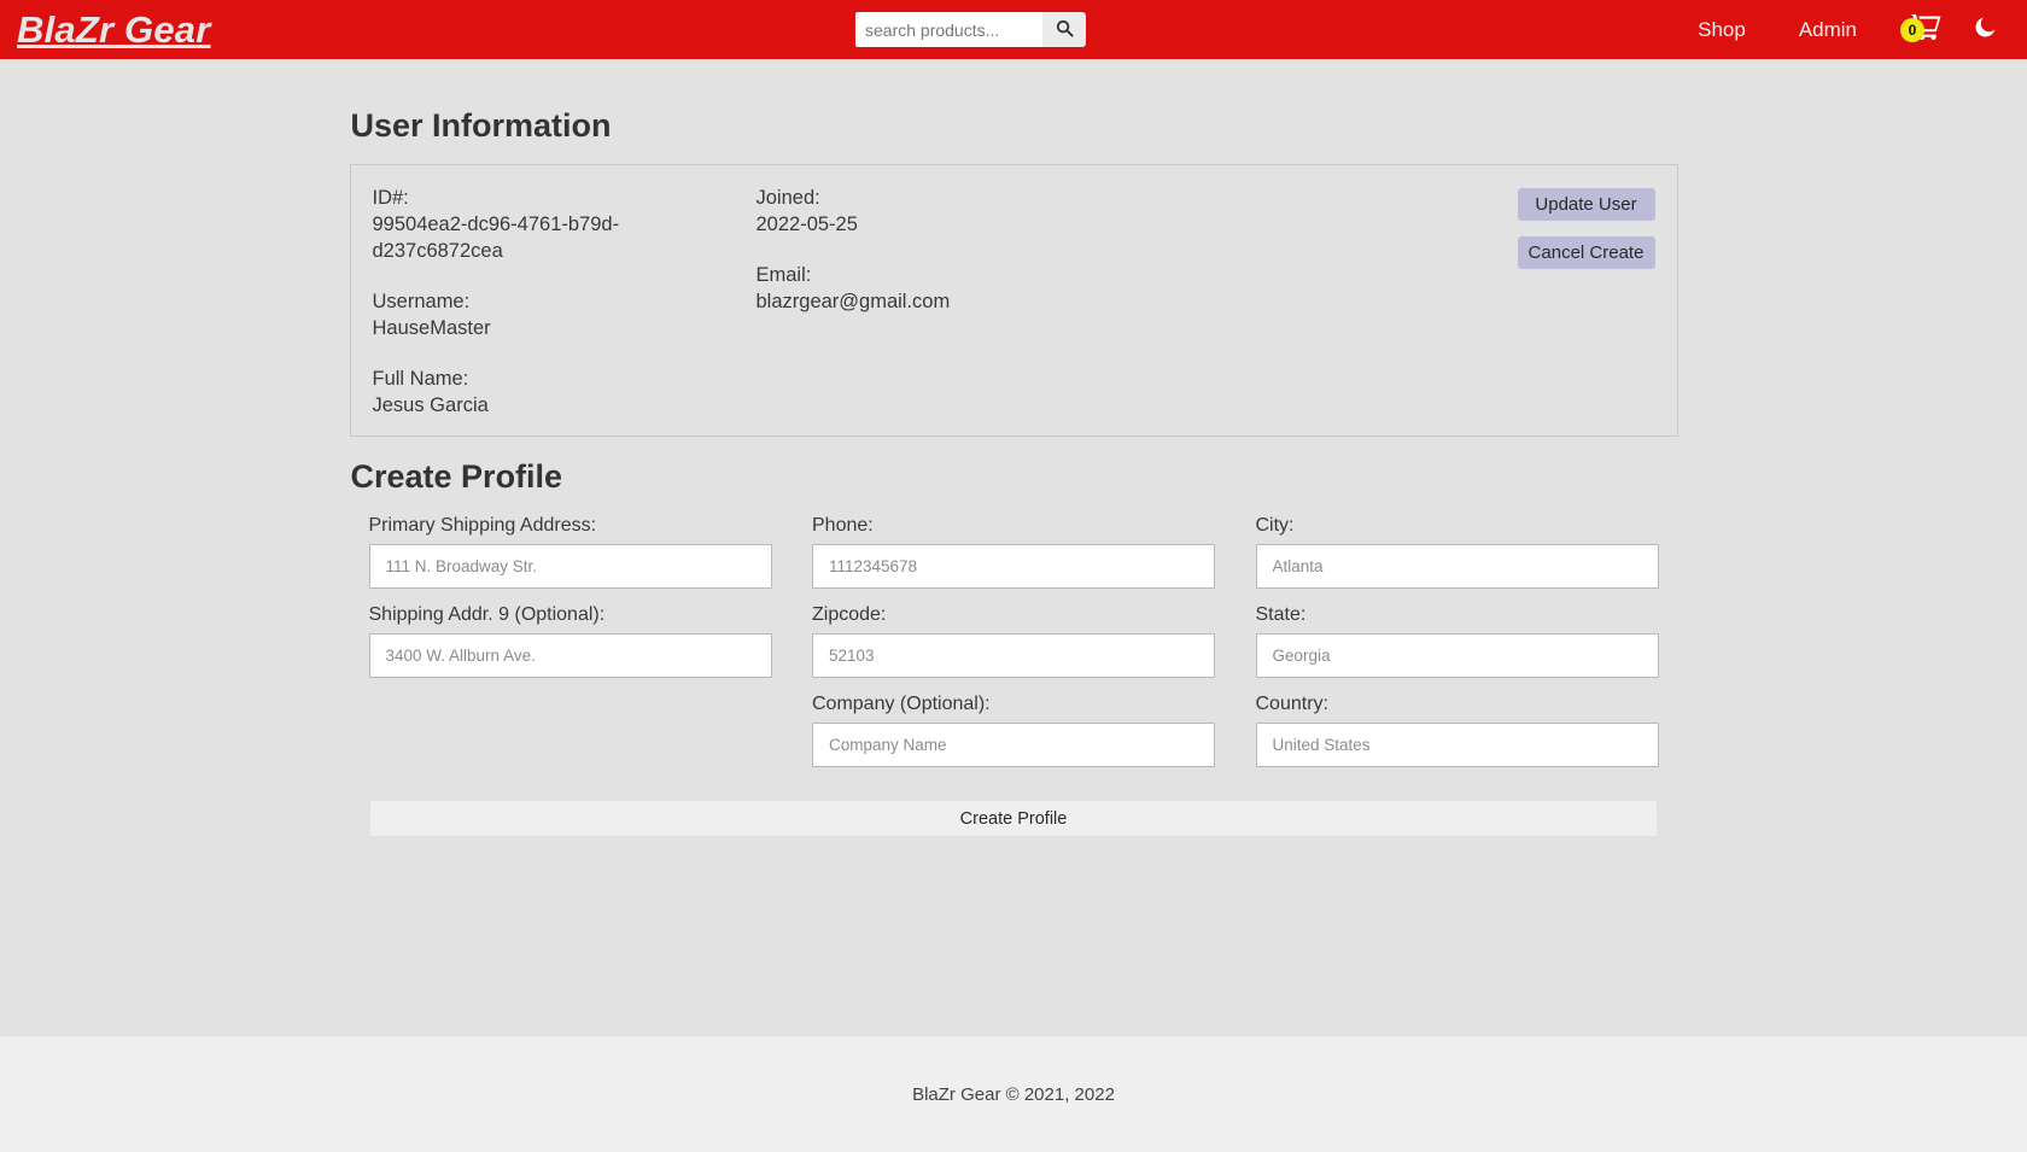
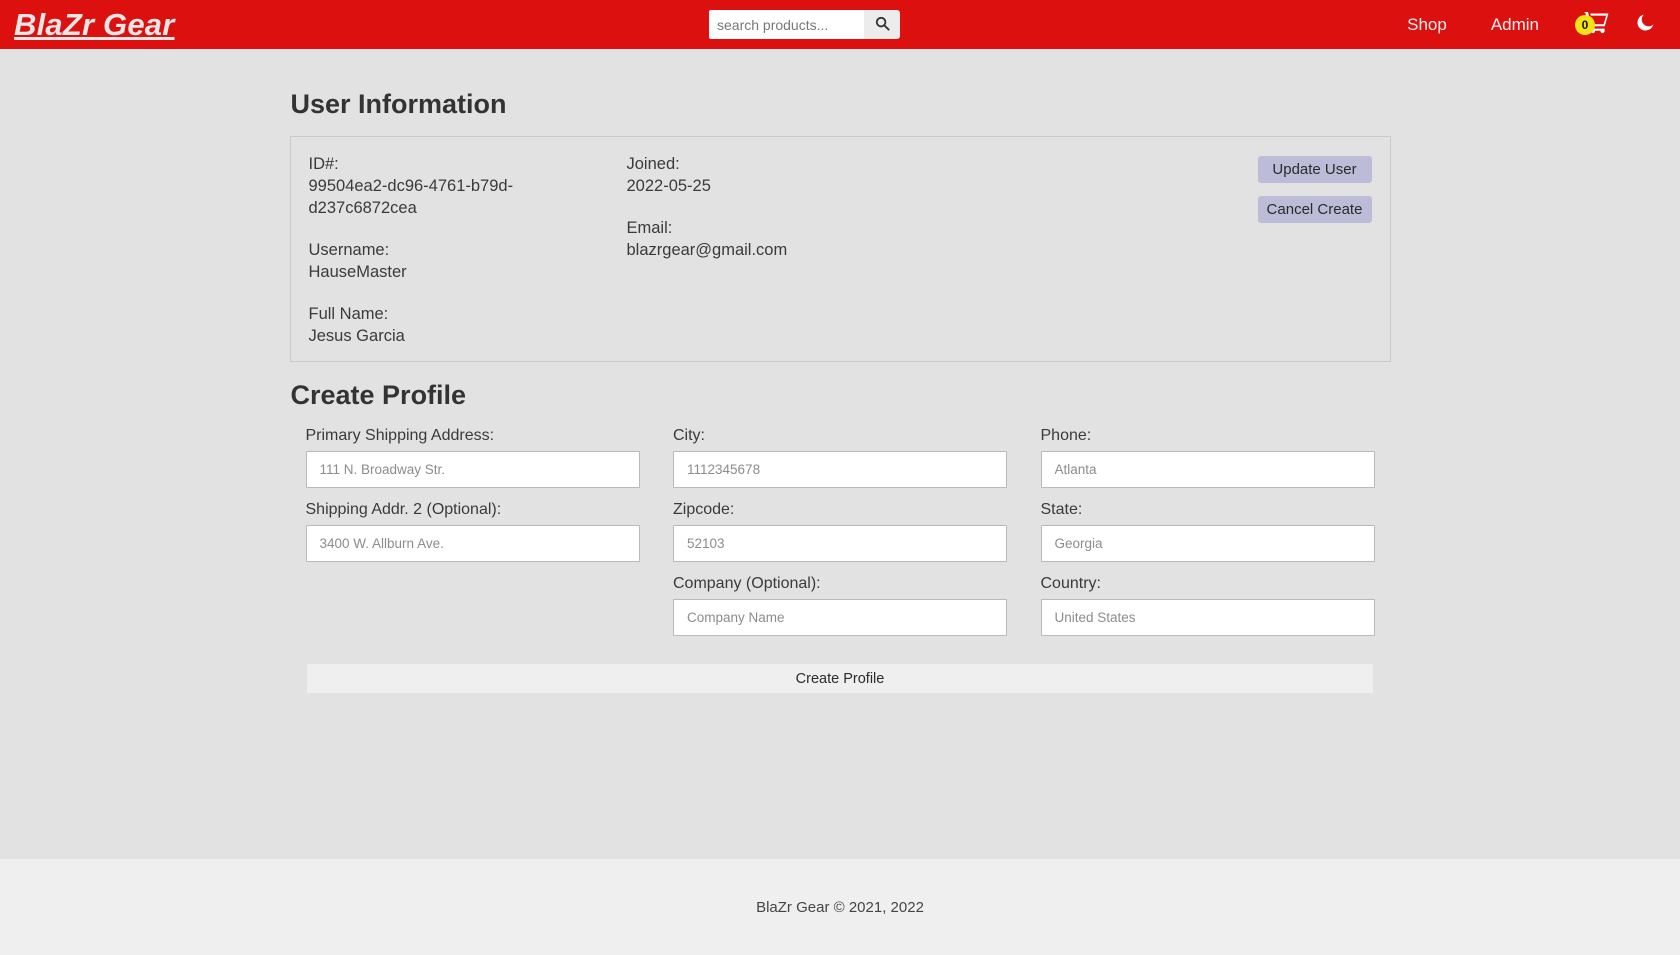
  BlaZr Gear
  search products...
  Shop
  Admin
  0
  User Information
  ID#:
  99504ea2-dc96-4761-b79d-d237c6872cea
  Username:
  HauseMaster
  Full Name:
  Jesus Garcia
  Joined:
  2022-05-25
  Email:
  blazrgear@gmail.com
  Update User
  Cancel Create
  Create Profile
  Primary Shipping Address:
  111 N. Broadway Str.
- Phone:
+ City:
  1112345678
- City:
+ Phone:
  Atlanta
- Shipping Addr. 9 (Optional):
+ Shipping Addr. 2 (Optional):
  3400 W. Allburn Ave.
  Zipcode:
  52103
  State:
  Georgia
  Company (Optional):
  Company Name
  Country:
  United States
  Create Profile
  BlaZr Gear © 2021, 2022
